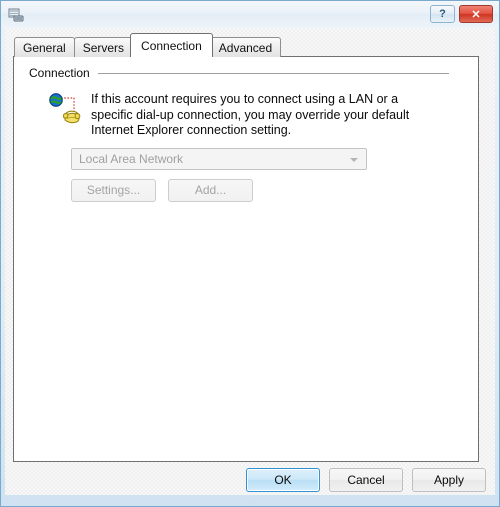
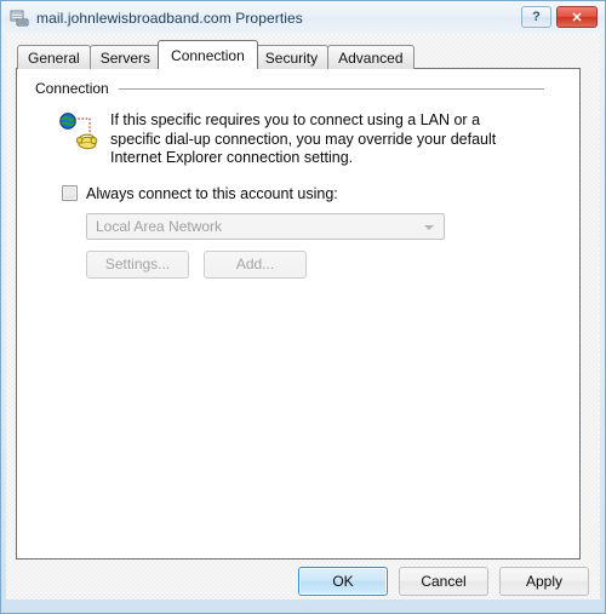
+ mail.johnlewisbroadband.com Properties
  ?
  ✕
  General
  Servers
  Connection
+ Security
  Advanced
  Connection
- If this account requires you to connect using a LAN or a specific dial-up connection, you may override your default Internet Explorer connection setting.
+ If this specific requires you to connect using a LAN or a specific dial-up connection, you may override your default Internet Explorer connection setting.
+ Always connect to this account using:
  Local Area Network
  Settings...
  Add...
  OK
  Cancel
  Apply
